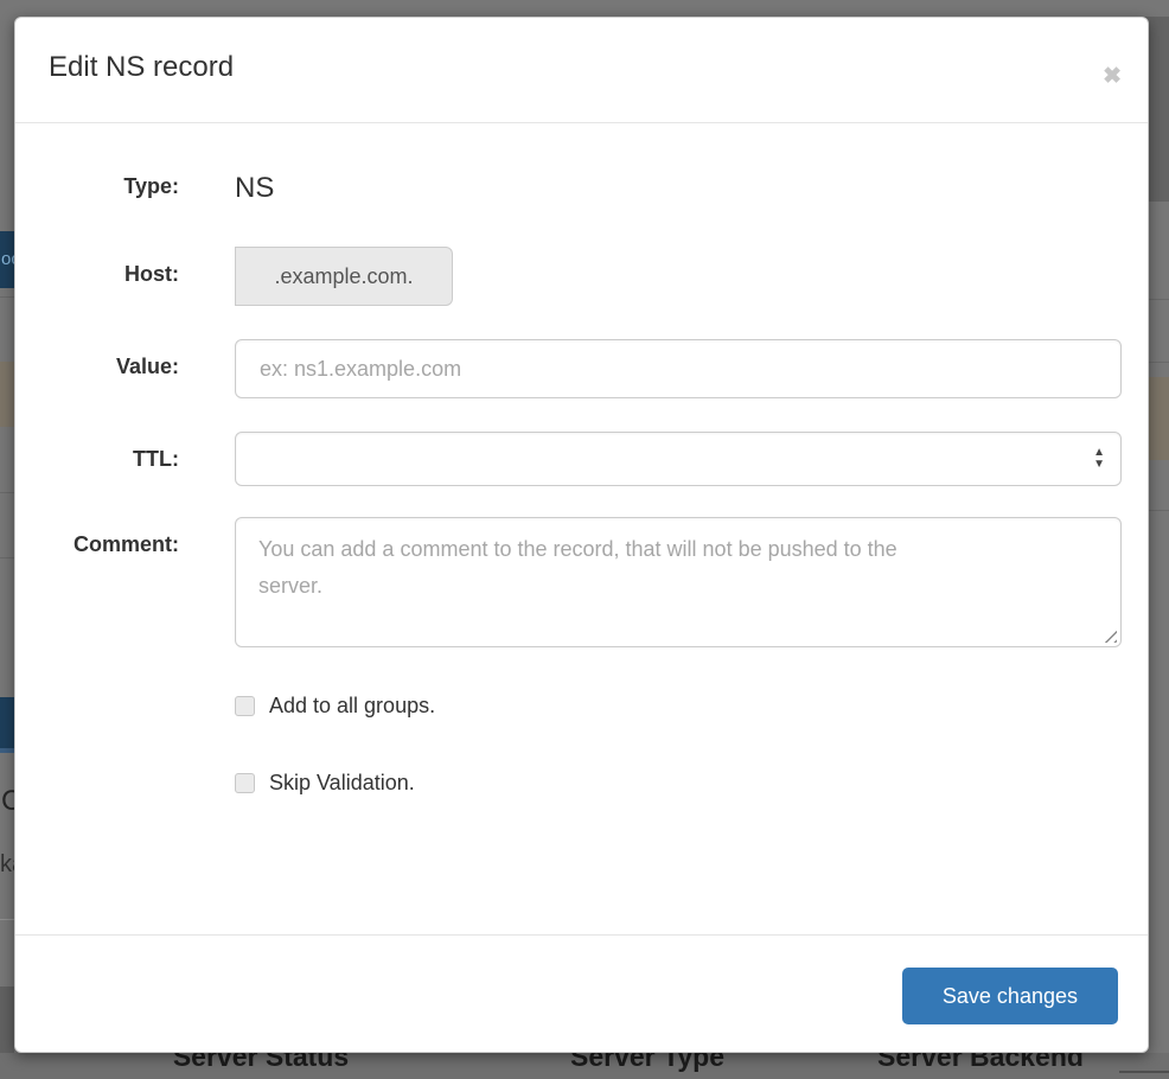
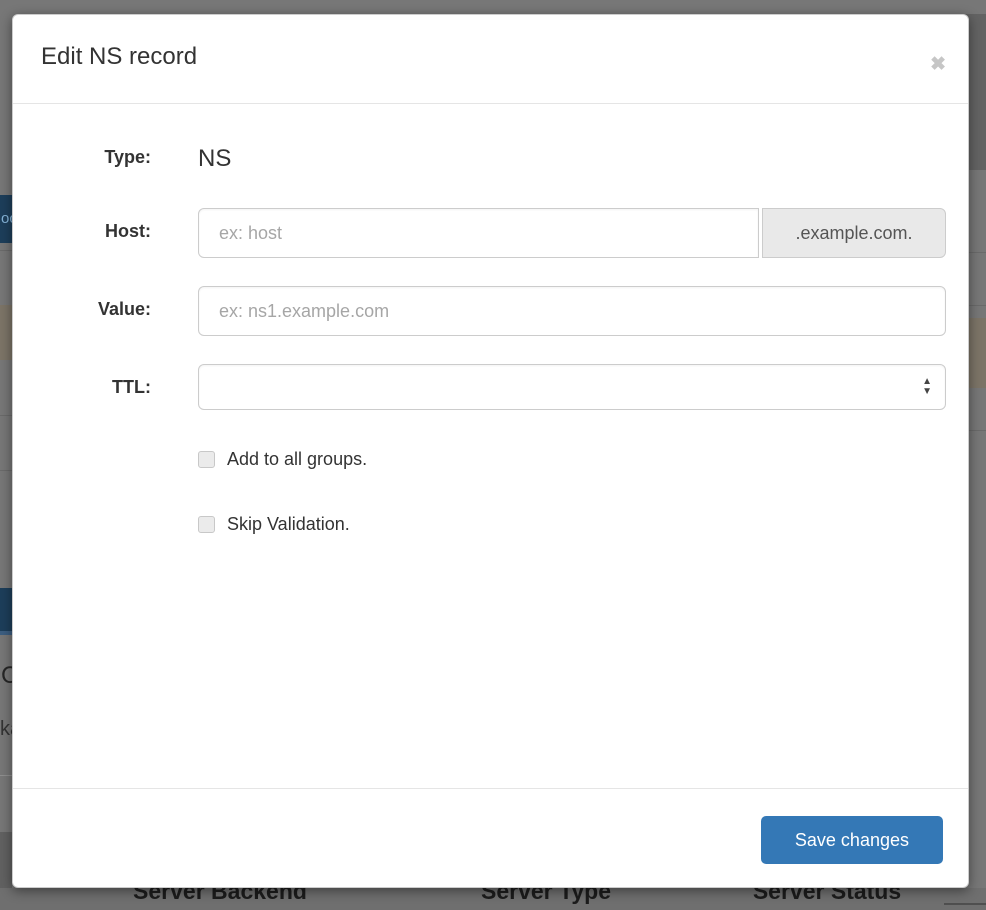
  C
- Server Status
+ Server Backend
  Server Type
- Server Backend
+ Server Status
  Edit NS record
  ✖
  Type:
  NS
  Host:
+ ex: host
  .example.com.
  Value:
  ex: ns1.example.com
  TTL:
  ▲
  ▼
- Comment:
- You can add a comment to the record, that will not be pushed to the
- server.
  Add to all groups.
  Skip Validation.
  Save changes
